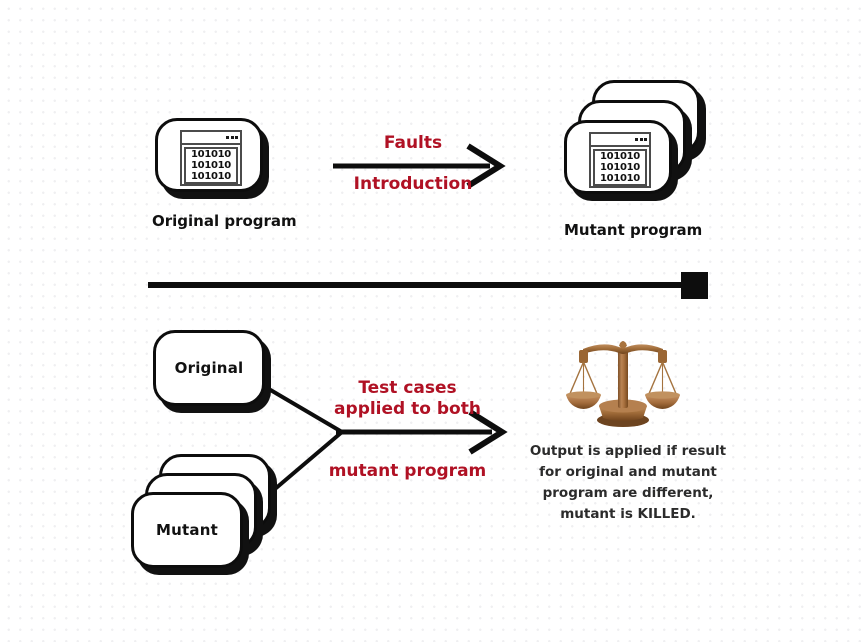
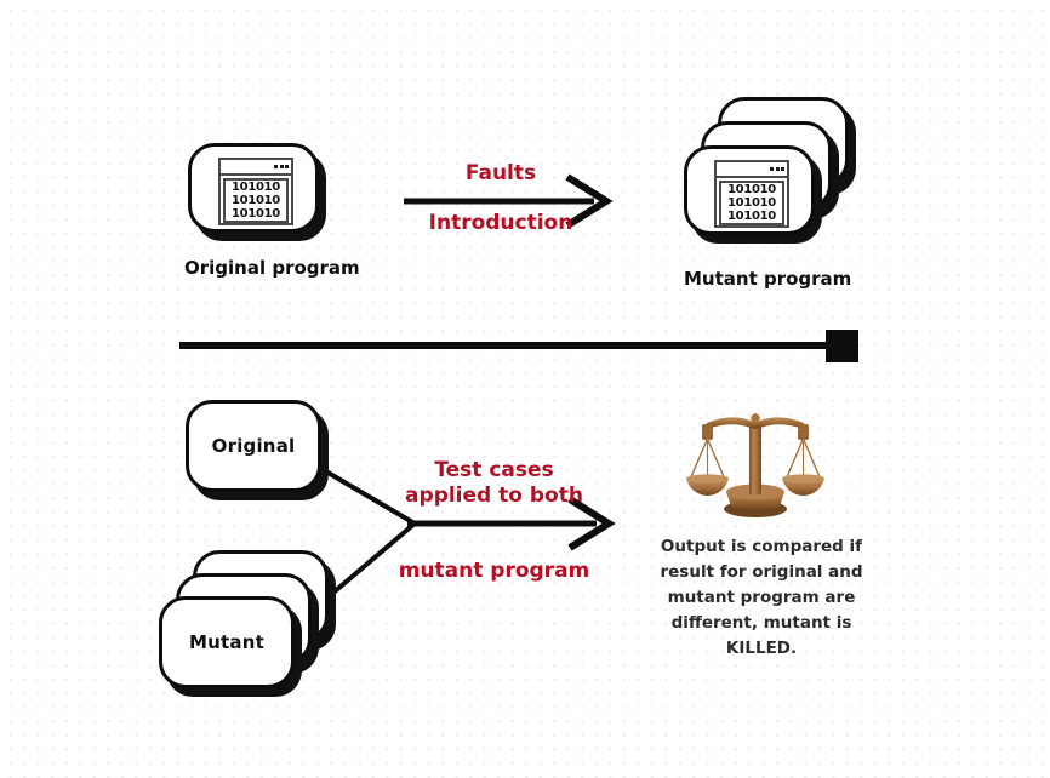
  101010
  101010
  101010
  Original program
  Faults
  Introduction
  101010
  101010
  101010
  Mutant program
  Original
  Mutant
  Test cases
  applied to both
  mutant program
- Output is applied if result for original and mutant program are different, mutant is KILLED.
+ Output is compared if result for original and mutant program are different, mutant is KILLED.
